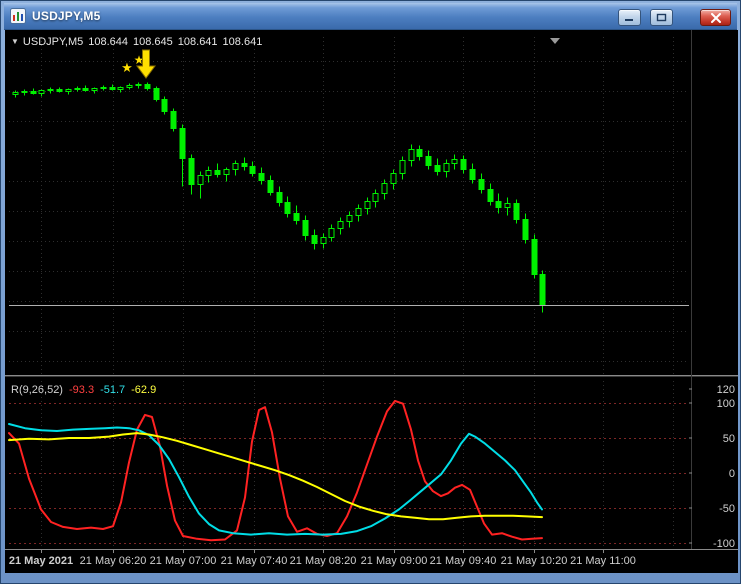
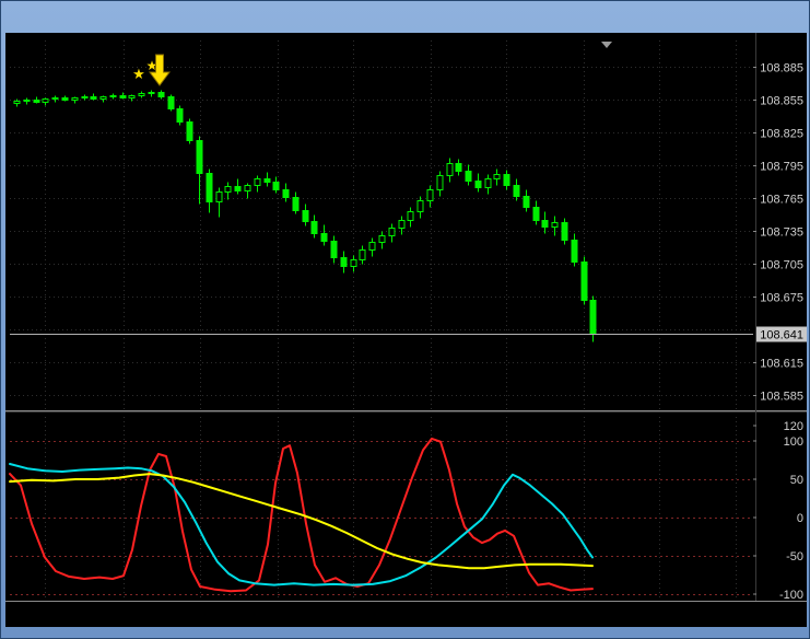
- USDJPY,M5
  ★
  ★
+ 108.885
+ 108.855
+ 108.825
+ 108.795
+ 108.765
+ 108.735
+ 108.705
+ 108.675
+ 108.615
+ 108.585
+ 108.641
  120
  100
  50
  0
  -50
  -100
- 21 May 2021
- 21 May 06:20
- 21 May 07:00
- 21 May 07:40
- 21 May 08:20
- 21 May 09:00
- 21 May 09:40
- 21 May 10:20
- 21 May 11:00
- ▼ USDJPY,M5 108.644 108.645 108.641 108.641
- R(9,26,52) -93.3 -51.7 -62.9
